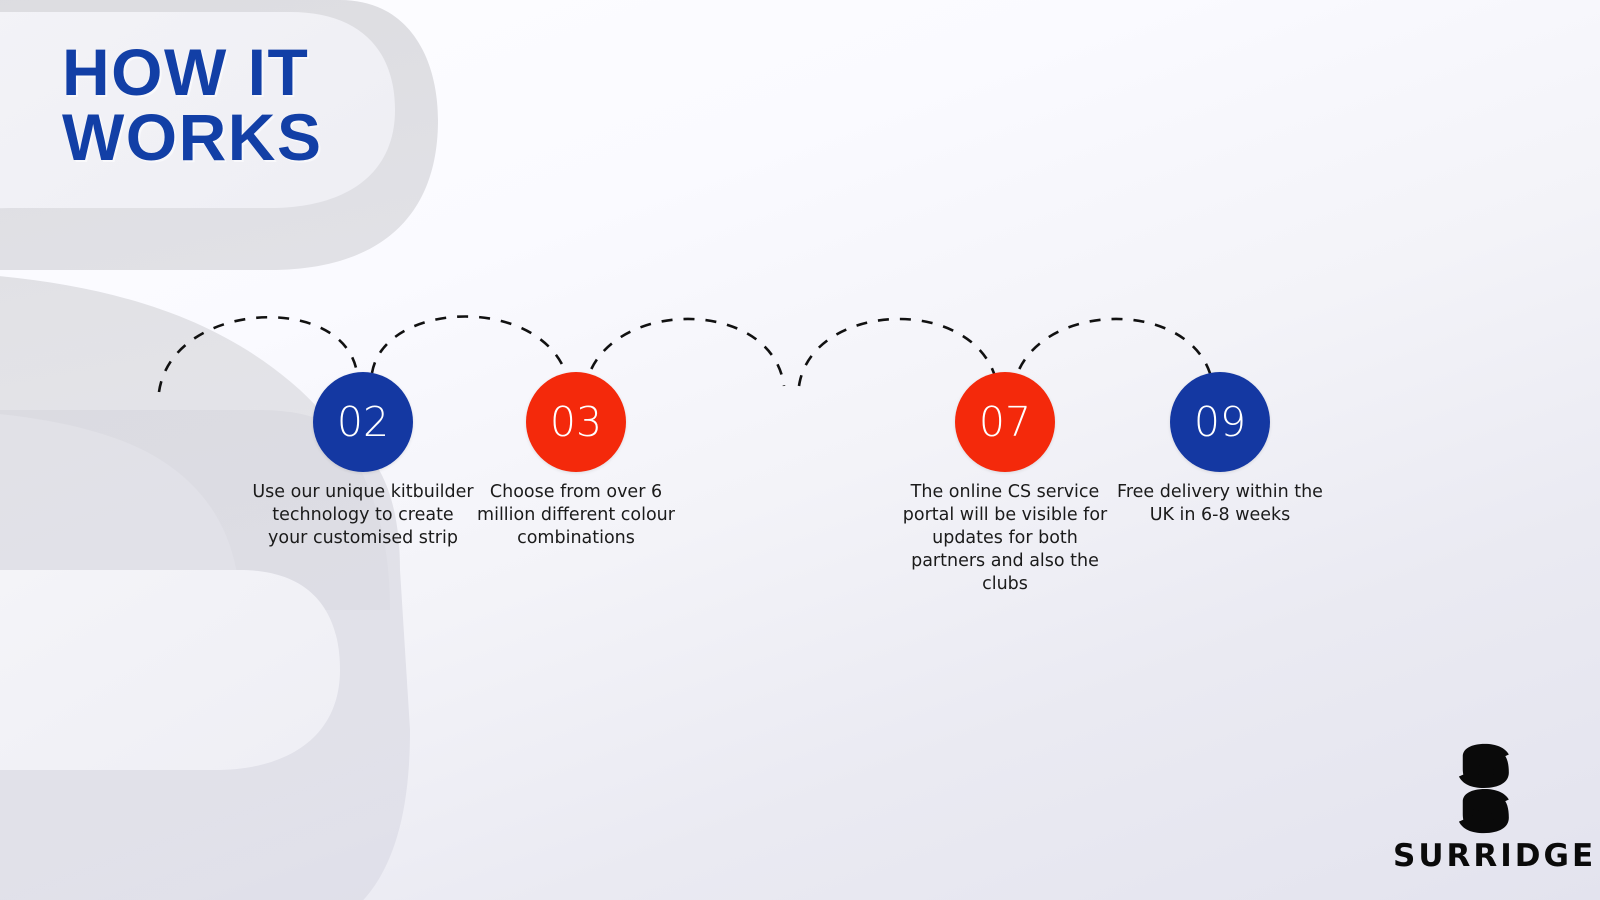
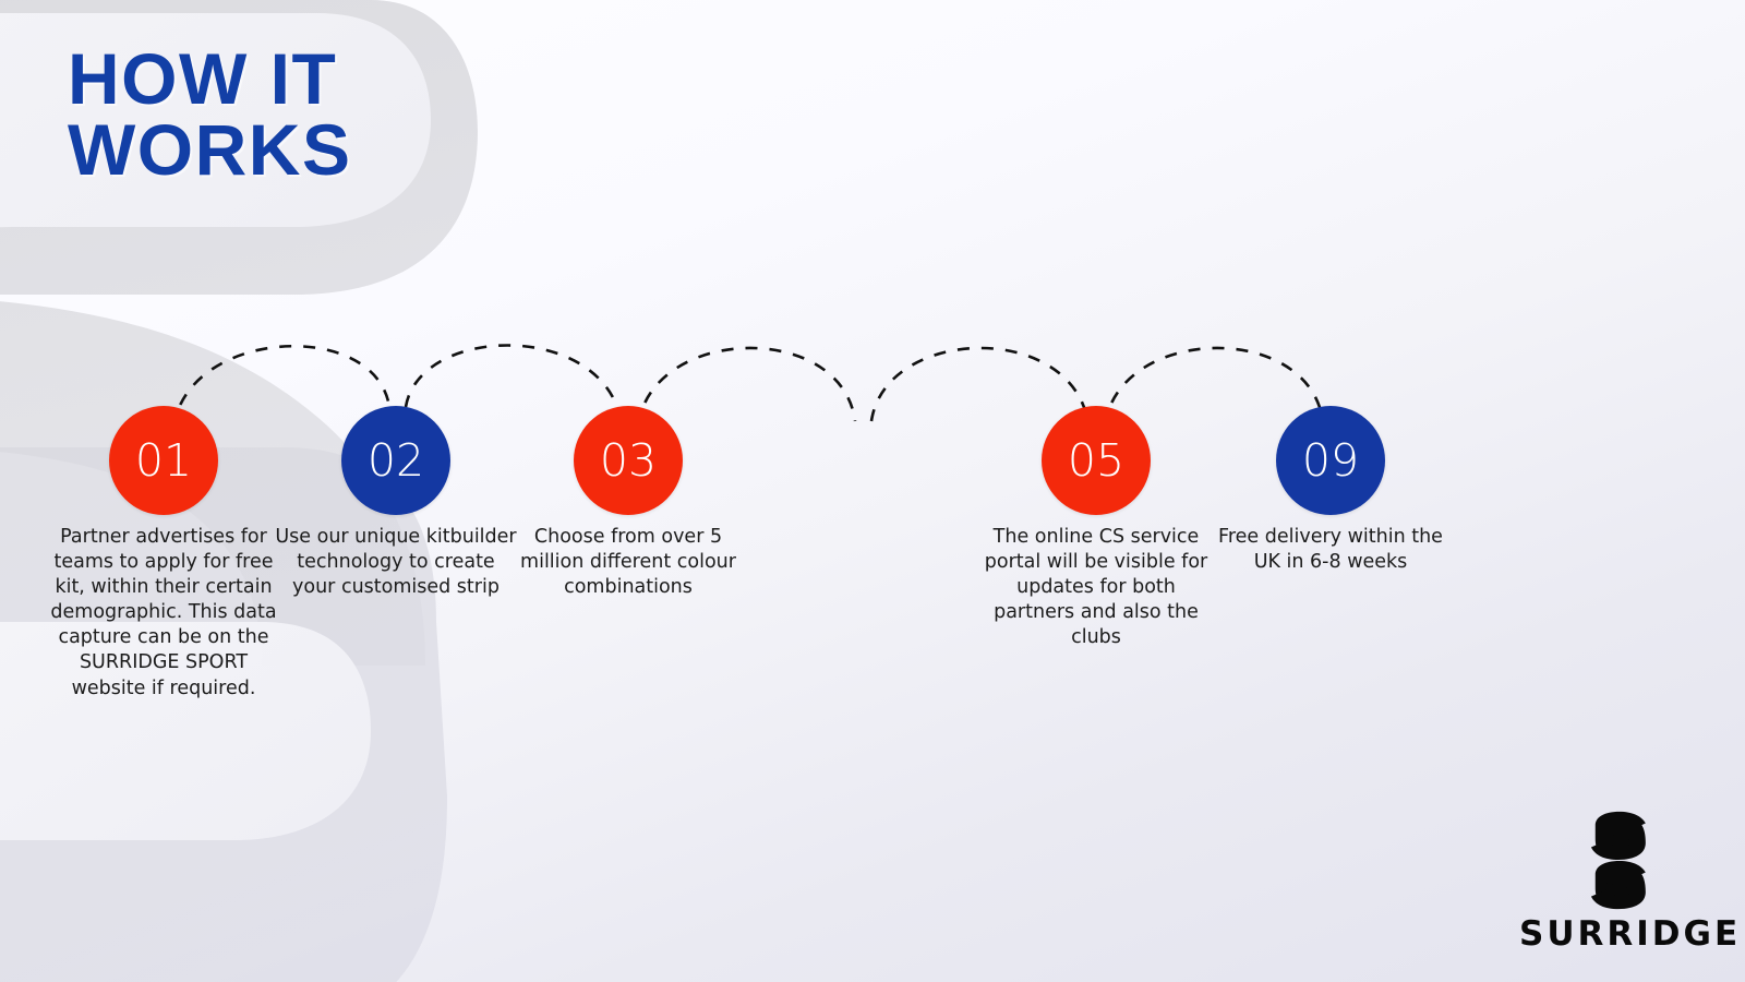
  HOW IT
  WORKS
+ 01
+ Partner advertises for teams to apply for free kit, within their certain demographic. This data capture can be on the SURRIDGE SPORT website if required.
  02
  Use our unique kitbuilder technology to create your customised strip
  03
- Choose from over 6 million different colour combinations
+ Choose from over 5 million different colour combinations
- 07
+ 05
  The online CS service portal will be visible for updates for both partners and also the clubs
  09
  Free delivery within the UK in 6-8 weeks
  SURRIDGE
